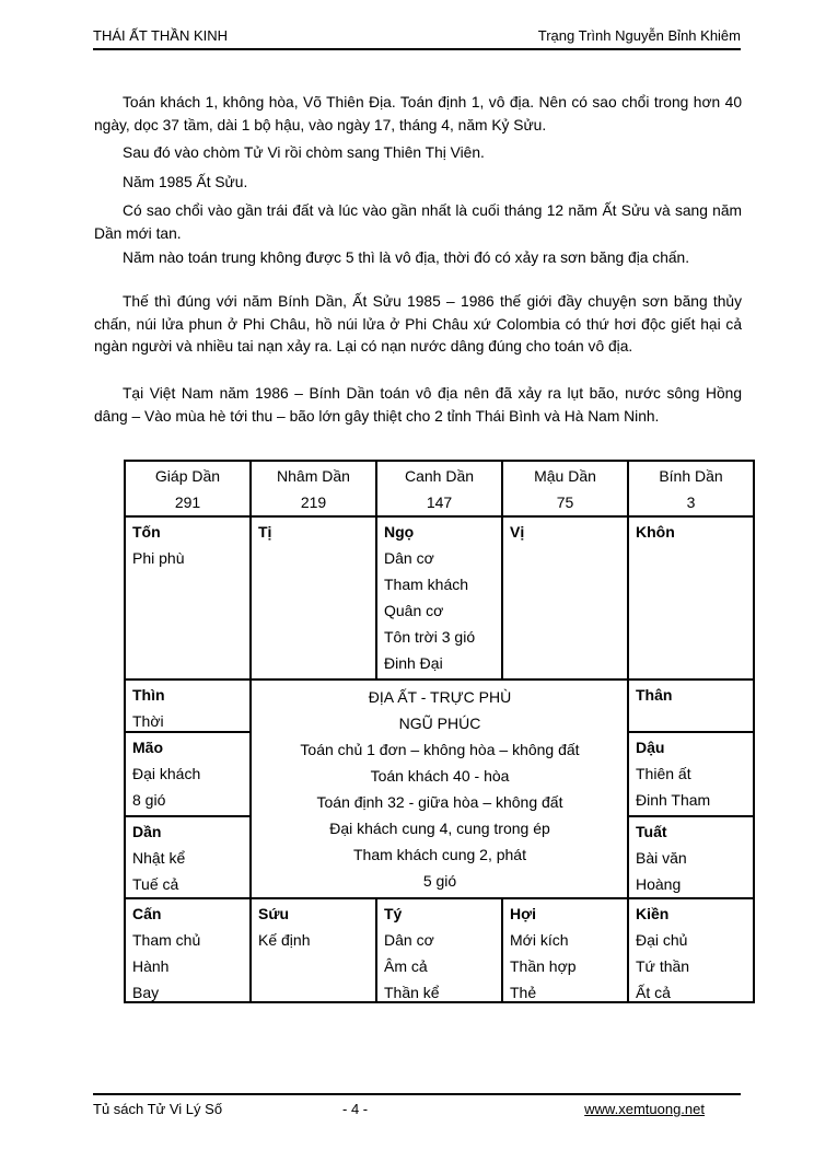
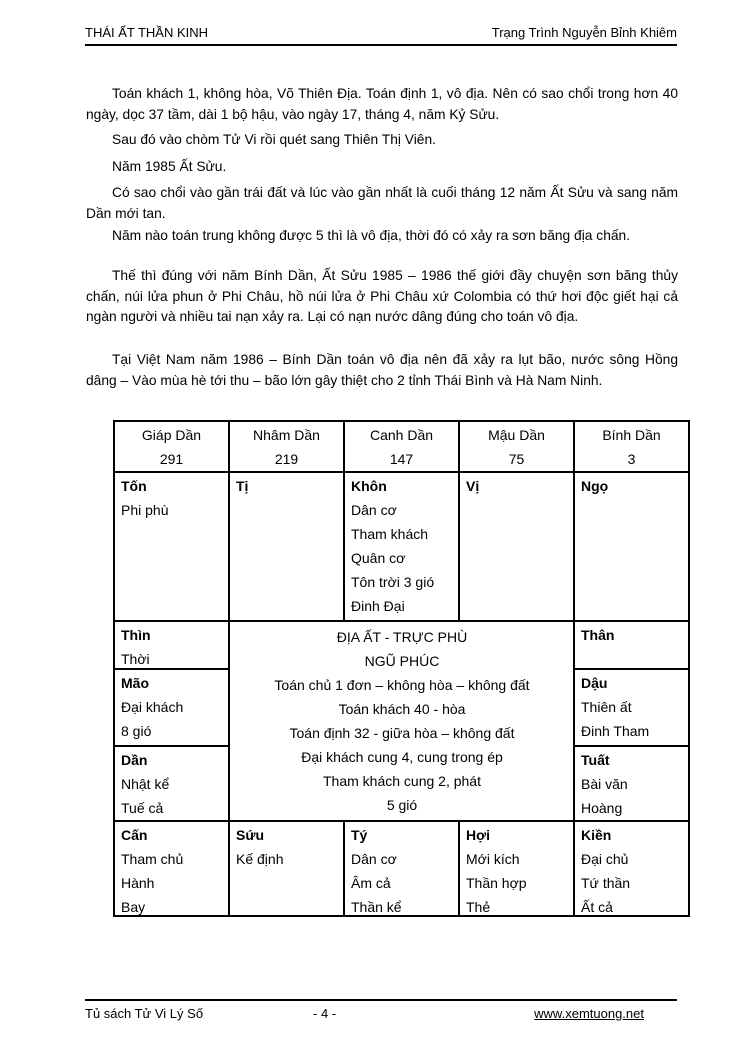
  THÁI ẤT THẦN KINH
  Trạng Trình Nguyễn Bỉnh Khiêm
  Toán khách 1, không hòa, Võ Thiên Địa. Toán định 1, vô địa. Nên có sao chổi trong hơn 40 ngày, dọc 37 tầm, dài 1 bộ hậu, vào ngày 17, tháng 4, năm Kỷ Sửu.
- Sau đó vào chòm Tử Vi rồi chòm sang Thiên Thị Viên.
+ Sau đó vào chòm Tử Vi rồi quét sang Thiên Thị Viên.
  Năm 1985 Ất Sửu.
  Có sao chổi vào gần trái đất và lúc vào gần nhất là cuối tháng 12 năm Ất Sửu và sang năm Dần mới tan.
  Năm nào toán trung không được 5 thì là vô địa, thời đó có xảy ra sơn băng địa chấn.
  Thế thì đúng với năm Bính Dần, Ất Sửu 1985 – 1986 thế giới đầy chuyện sơn băng thủy chấn, núi lửa phun ở Phi Châu, hồ núi lửa ở Phi Châu xứ Colombia có thứ hơi độc giết hại cả ngàn người và nhiều tai nạn xảy ra. Lại có nạn nước dâng đúng cho toán vô địa.
  Tại Việt Nam năm 1986 – Bính Dần toán vô địa nên đã xảy ra lụt bão, nước sông Hồng dâng – Vào mùa hè tới thu – bão lớn gây thiệt cho 2 tỉnh Thái Bình và Hà Nam Ninh.
  Giáp Dần
  291
  Nhâm Dần
  219
  Canh Dần
  147
  Mậu Dần
  75
  Bính Dần
  3
  Tốn
  Phi phù
  Tị
- Ngọ
+ Khôn
  Dân cơ
  Tham khách
  Quân cơ
  Tôn trời 3 gió
  Đinh Đại
  Vị
- Khôn
+ Ngọ
  Thìn
  Thời
  Mão
  Đại khách
  8 gió
  Dần
  Nhật kể
  Tuế cả
  ĐỊA ẤT - TRỰC PHÙ
  NGŨ PHÚC
  Toán chủ 1 đơn – không hòa – không đất
  Toán khách 40 - hòa
  Toán định 32 - giữa hòa – không đất
  Đại khách cung 4, cung trong ép
  Tham khách cung 2, phát
  5 gió
  Thân
  Dậu
  Thiên ất
  Đinh Tham
  Tuất
  Bài văn
  Hoàng
  Cấn
  Tham chủ
  Hành
  Bay
  Sứu
  Kế định
  Tý
  Dân cơ
  Âm cả
  Thần kể
  Hợi
  Mới kích
  Thần hợp
  Thẻ
  Kiền
  Đại chủ
  Tứ thần
  Ất cả
  Tủ sách Tử Vi Lý Số
  - 4 -
  www.xemtuong.net
